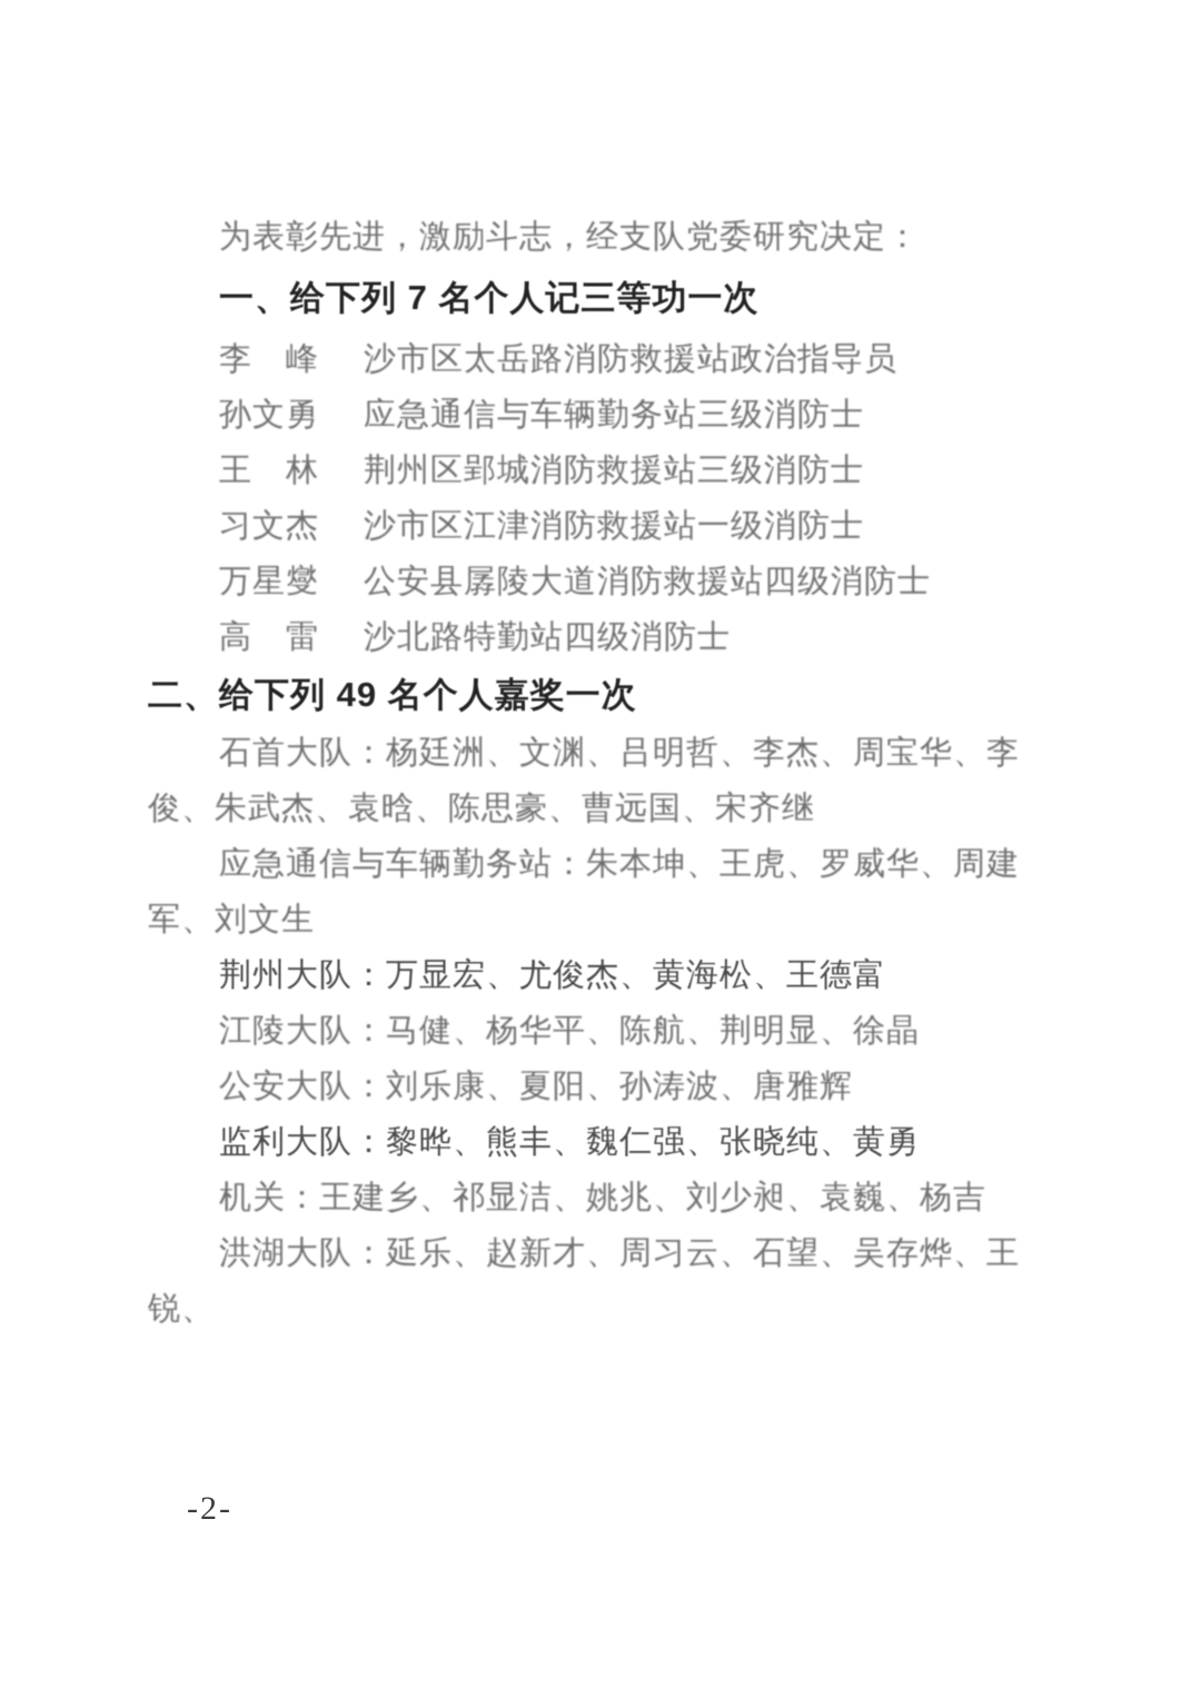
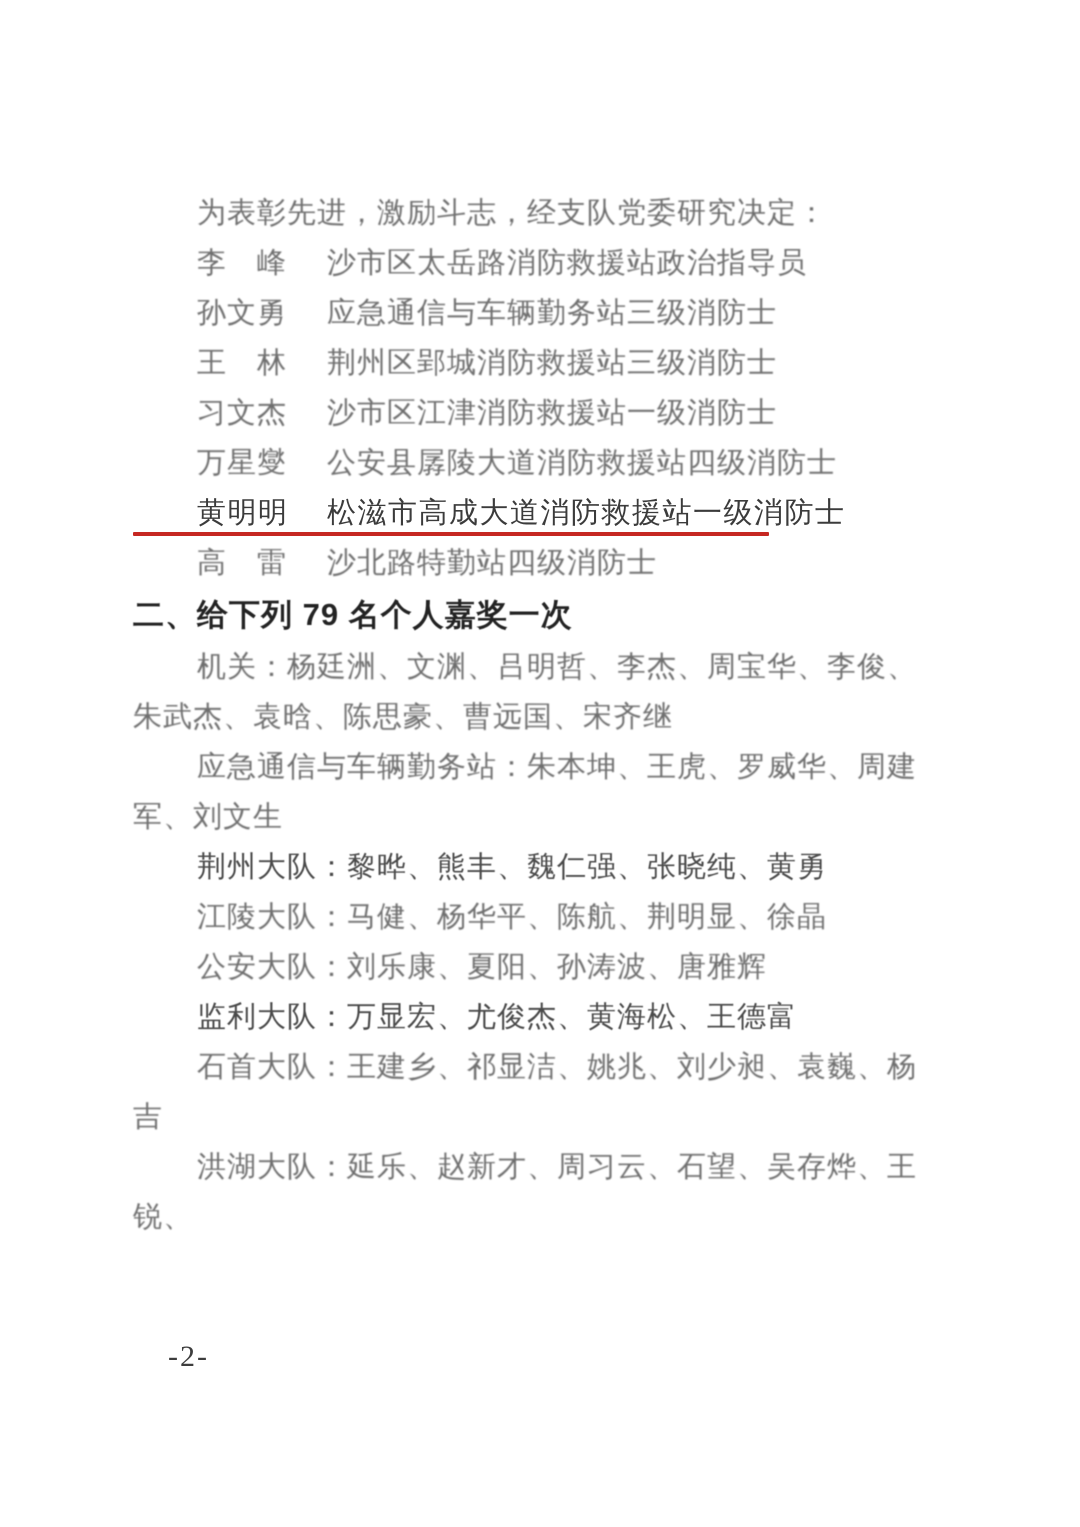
  为表彰先进，激励斗志，经支队党委研究决定：
- 一、给下列 7 名个人记三等功一次
  李 峰
  沙市区太岳路消防救援站政治指导员
  孙文勇
  应急通信与车辆勤务站三级消防士
  王 林
  荆州区郢城消防救援站三级消防士
  习文杰
  沙市区江津消防救援站一级消防士
  万星燮
  公安县孱陵大道消防救援站四级消防士
+ 黄明明
+ 松滋市高成大道消防救援站一级消防士
  高 雷
  沙北路特勤站四级消防士
- 二、给下列 49 名个人嘉奖一次
+ 二、给下列 79 名个人嘉奖一次
- 石首大队：杨廷洲、文渊、吕明哲、李杰、周宝华、李俊、朱武杰、袁晗、陈思豪、曹远国、宋齐继
+ 机关：杨廷洲、文渊、吕明哲、李杰、周宝华、李俊、朱武杰、袁晗、陈思豪、曹远国、宋齐继
  应急通信与车辆勤务站：朱本坤、王虎、罗威华、周建军、刘文生
- 荆州大队：万显宏、尤俊杰、黄海松、王德富
+ 荆州大队：黎晔、熊丰、魏仁强、张晓纯、黄勇
  江陵大队：马健、杨华平、陈航、荆明显、徐晶
  公安大队：刘乐康、夏阳、孙涛波、唐雅辉
- 监利大队：黎晔、熊丰、魏仁强、张晓纯、黄勇
+ 监利大队：万显宏、尤俊杰、黄海松、王德富
- 机关：王建乡、祁显洁、姚兆、刘少昶、袁巍、杨吉
+ 石首大队：王建乡、祁显洁、姚兆、刘少昶、袁巍、杨吉
  洪湖大队：延乐、赵新才、周习云、石望、吴存烨、王锐、
  -2-
